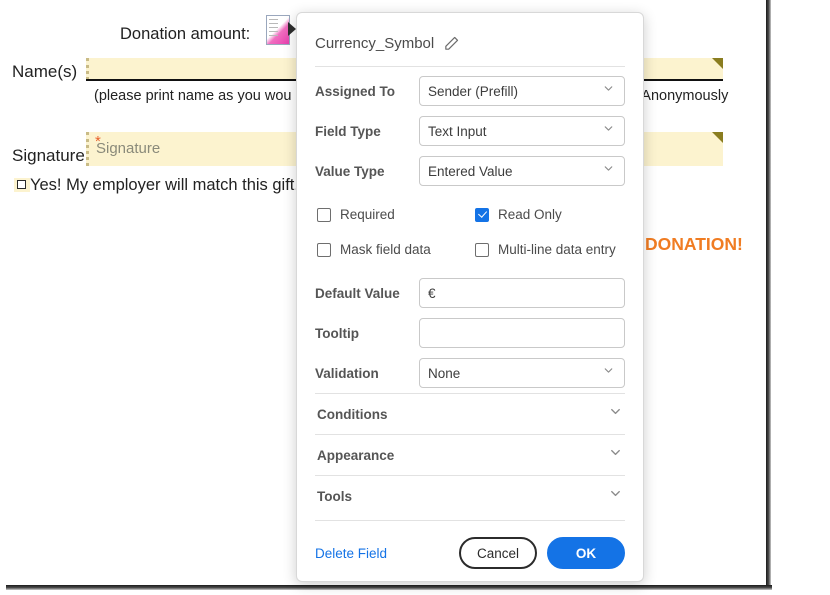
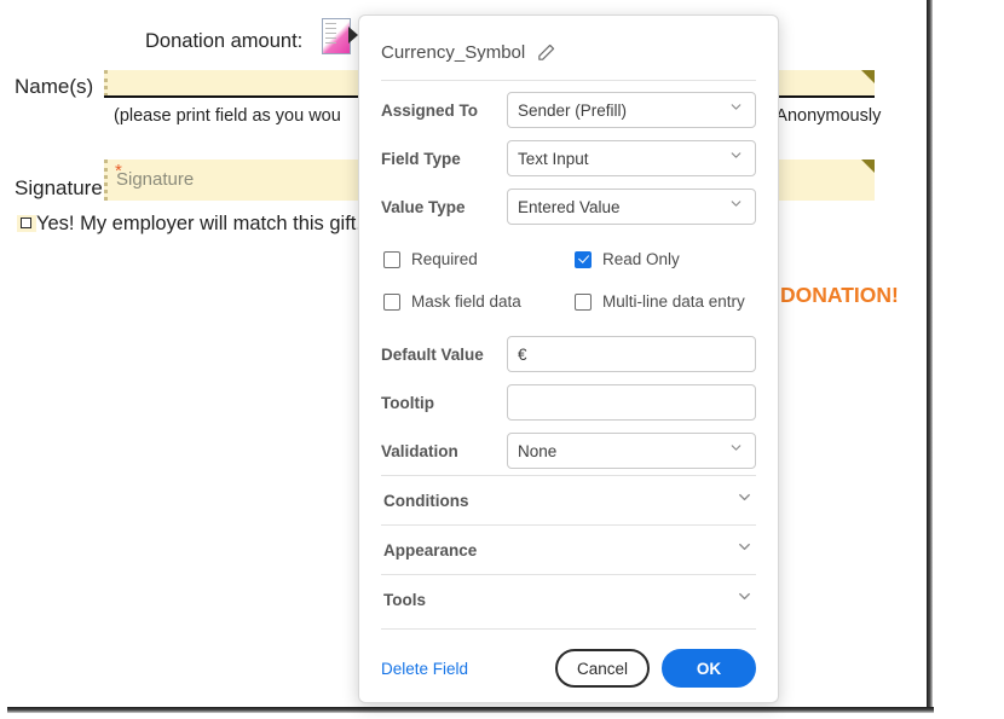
  Donation amount:
  Name(s)
- (please print name as you wou
+ (please print field as you wou
  Anonymously
  Signature
  *
  Signature
  Yes! My employer will match this gift
  DONATION!
  Currency_Symbol
  Assigned To
  Sender (Prefill)
  Field Type
  Text Input
  Value Type
  Entered Value
  Required
  Read Only
  Mask field data
  Multi-line data entry
  Default Value
  €
  Tooltip
  Validation
  None
  Conditions
  Appearance
  Tools
  Delete Field
  Cancel
  OK
